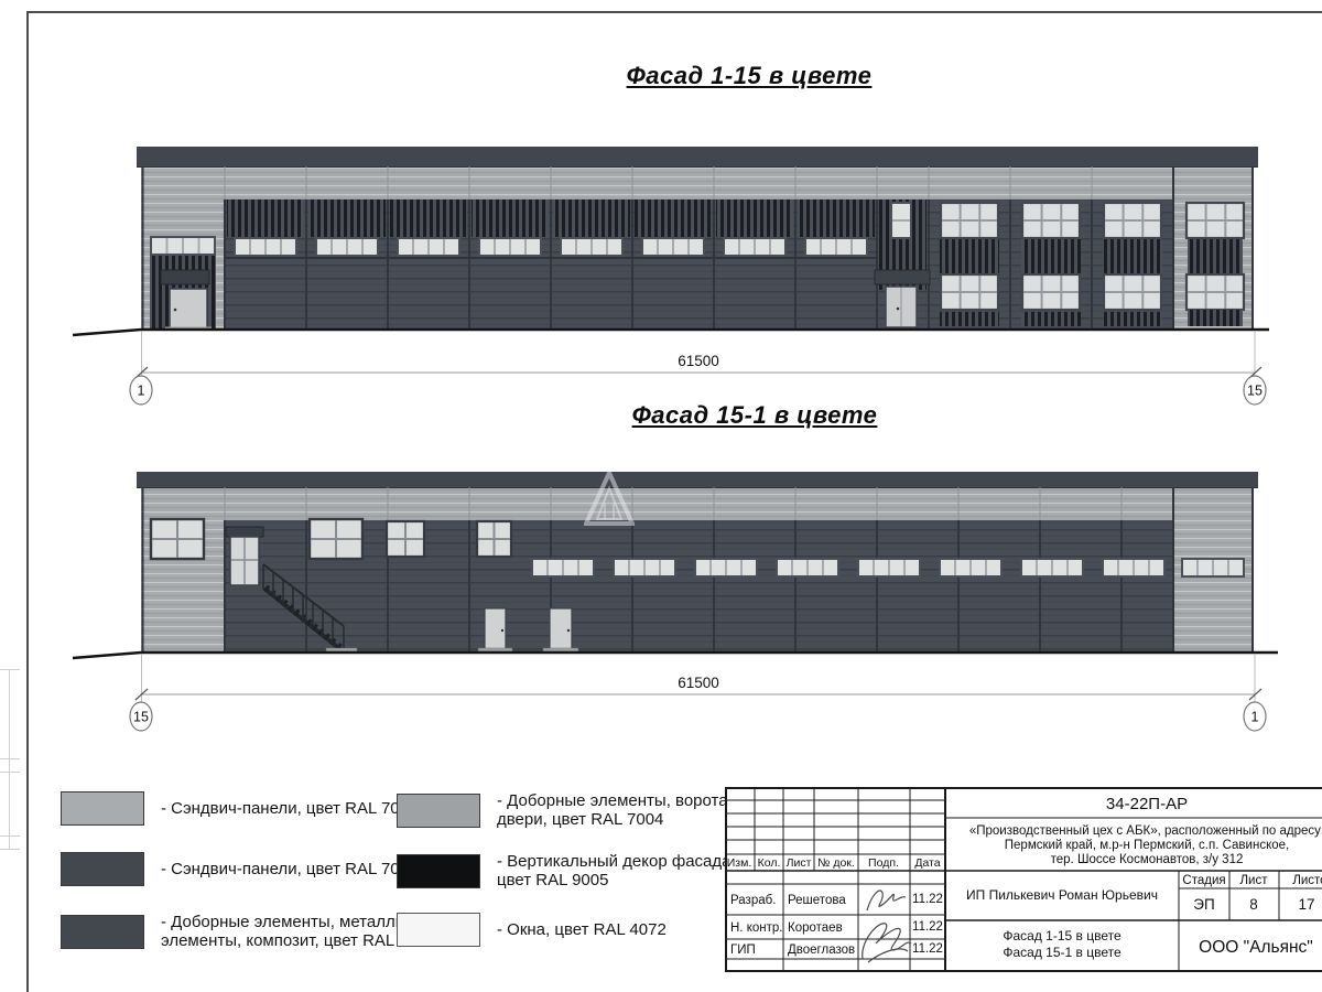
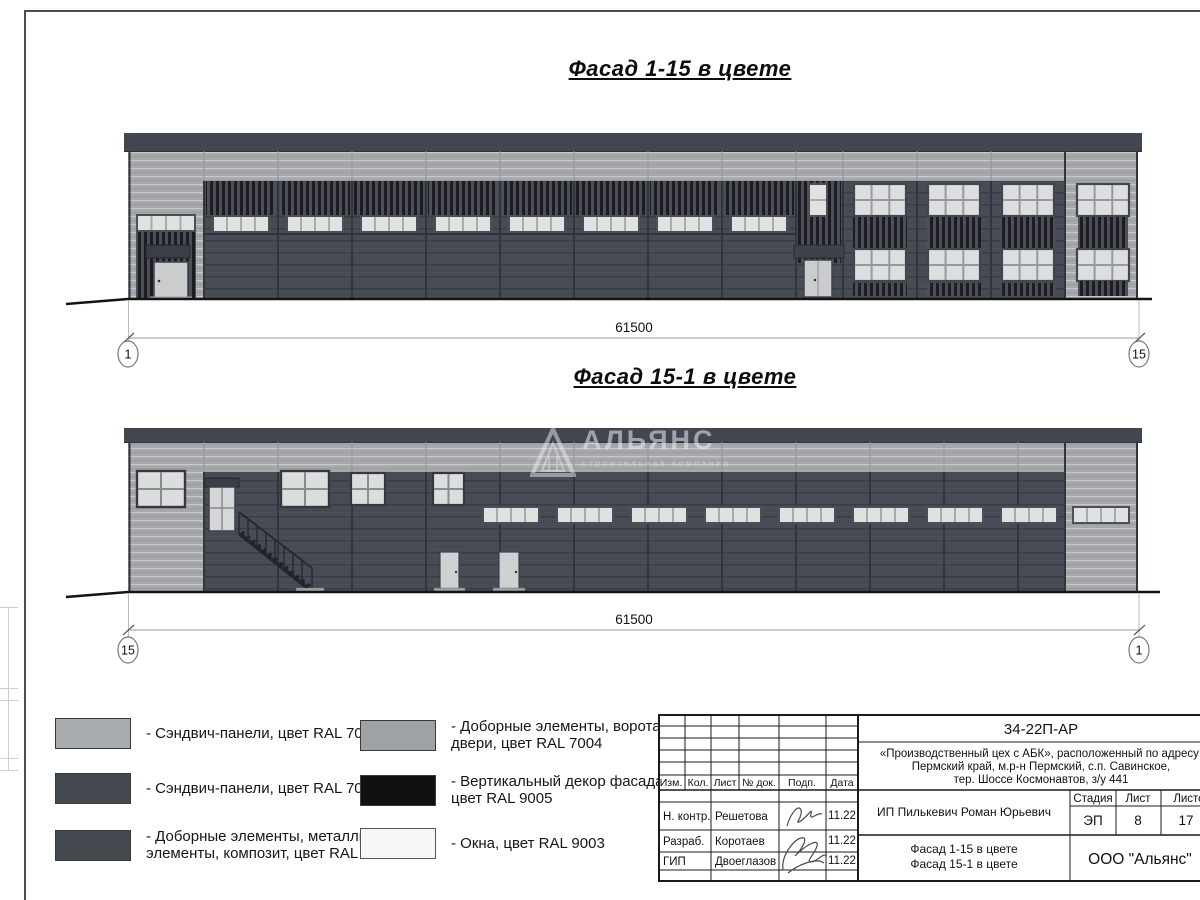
  Фасад 1-15 в цвете
  61500
  1
  15
  Фасад 15-1 в цвете
  61500
  15
  1
+ АЛЬЯНС
+ строительная компания
  - Сэндвич-панели, цвет RAL 70
  - Сэндвич-панели, цвет RAL 70
  - Доборные элементы, металл
  элементы, композит, цвет RAL
  - Доборные элементы, ворота
  двери, цвет RAL 7004
  - Вертикальный декор фасад
  цвет RAL 9005
- - Окна, цвет RAL 4072
+ - Окна, цвет RAL 9003
  34-22П-АР
  «Производственный цех с АБК», расположенный по адресу
  Пермский край, м.р-н Пермский, с.п. Савинское,
- тер. Шоссе Космонавтов, з/у 312
+ тер. Шоссе Космонавтов, з/у 441
  Изм.
  Кол.
  Лист
  № док.
  Подп.
  Дата
- Разраб.
+ Н. контр.
  Решетова
  11.22
- Н. контр.
+ Разраб.
  Коротаев
  11.22
  ГИП
  Двоеглазов
  11.22
  ИП Пилькевич Роман Юрьевич
  Стадия
  Лист
  ЭП
  8
  17
  Фасад 1-15 в цвете
  Фасад 15-1 в цвете
  ООО "Альянс"
